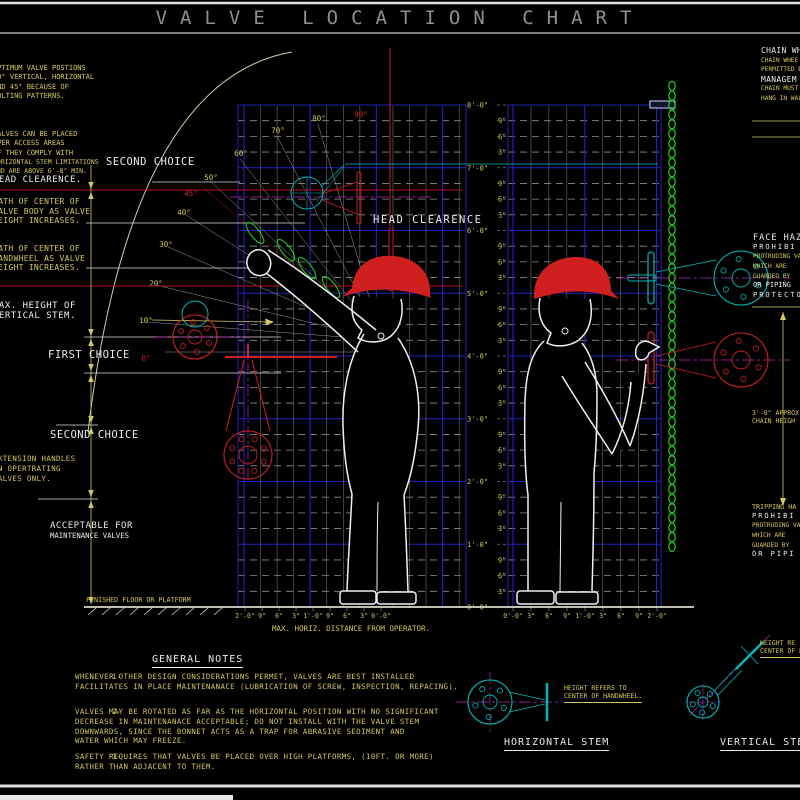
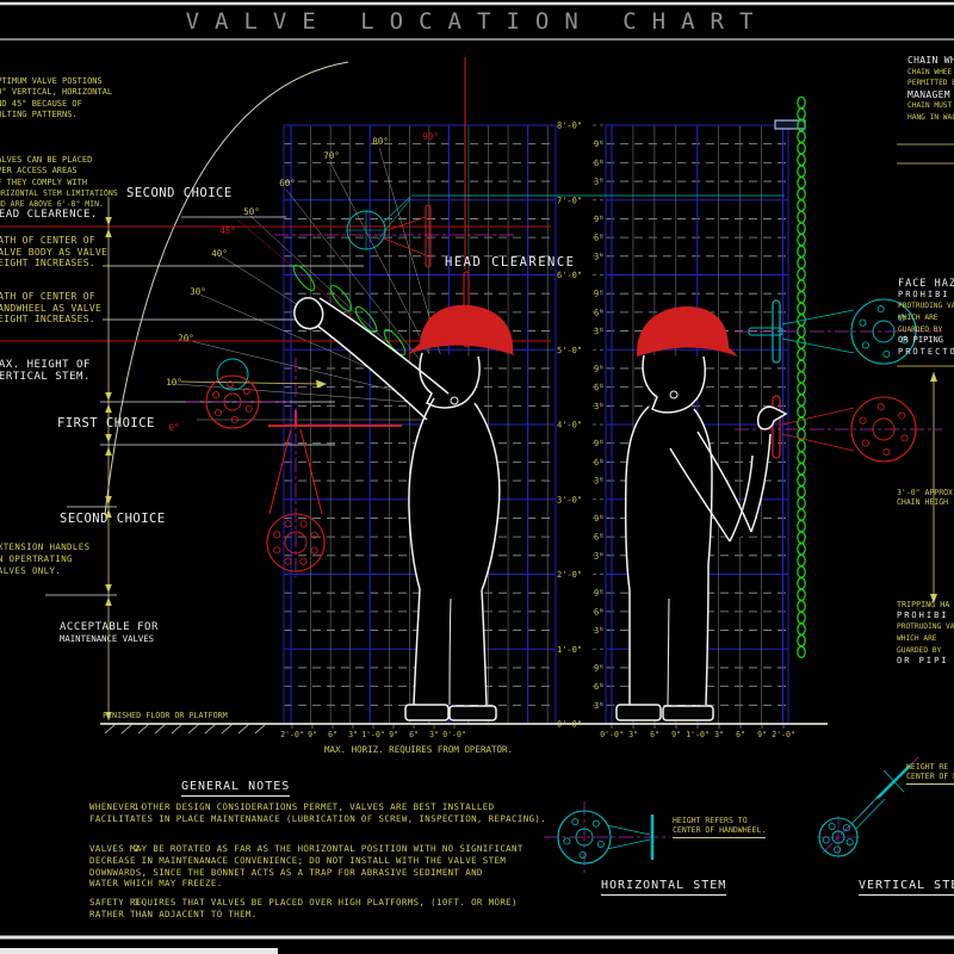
  VALVE LOCATION CHART
  8'-0"
  9"
  6"
  3"
  7'-0"
  9"
  6"
  3"
  6'-0"
  9"
  6"
  3"
  5'-0"
  9"
  6"
  3"
  4'-0"
  9"
  6"
  3"
  3'-0"
  9"
  6"
  3"
  2'-0"
  9"
  6"
  3"
  1'-0"
  9"
  6"
  3"
  2'-0"
  0'-0"
  9"
  3"
  6"
  6"
  3"
  9"
  1'-0"
  1'-0"
  9"
  3"
  6"
  6"
  3"
  9"
  0'-0"
  2'-0"
- MAX. HORIZ. DISTANCE FROM OPERATOR.
+ MAX. HORIZ. REQUIRES FROM OPERATOR.
  90°
  80°
  70°
  60°
  50°
  45°
  40°
  30°
  20°
  10°
  0°
  TIMUM VALVE POSTIONS
  ° VERTICAL, HORIZONTAL
  D 45° BECAUSE OF
  LTING PATTERNS.
  LVES CAN BE PLACED
  ER ACCESS AREAS
  THEY COMPLY WITH
  RIZONTAL STEM LIMITATIONS
  D ARE ABOVE 6'-8" MIN.
  EAD CLEARENCE.
  ATH OF CENTER OF
  ALVE BODY AS VALVE
  EIGHT INCREASES.
  ATH OF CENTER OF
  ANDWHEEL AS VALVE
  EIGHT INCREASES.
  AX. HEIGHT OF
  ERTICAL STEM.
  SECOND CHOICE
  FIRST CHOICE
  SECOND CHOICE
  XTENSION HANDLES
  N OPERTRATING
  ALVES ONLY.
  ACCEPTABLE FOR
  MAINTENANCE VALVES
  FINISHED FLOOR OR PLATFORM
  HEAD CLEARENCE
  CHAIN WH
  MANAGEM
  FACE HAZ
  PROHIBI
  OR PIPING
  PROTECT
  3'-0" APPROX
  CHAIN HEIGH
  TRIPPING HA
  PROHIBI
  OR PIPI
  GENERAL NOTES
  1-
  WHENEVER OTHER DESIGN CONSIDERATIONS PERMET, VALVES ARE BEST INSTALLED
  FACILITATES IN PLACE MAINTENANACE (LUBRICATION OF SCREW, INSPECTION, REPACING).
  2-
  VALVES MAY BE ROTATED AS FAR AS THE HORIZONTAL POSITION WITH NO SIGNIFICANT
- DECREASE IN MAINTENANACE ACCEPTABLE; DO NOT INSTALL WITH THE VALVE STEM
+ DECREASE IN MAINTENANACE CONVENIENCE; DO NOT INSTALL WITH THE VALVE STEM
  DOWNWARDS, SINCE THE BONNET ACTS AS A TRAP FOR ABRASIVE SEDIMENT AND
  WATER WHICH MAY FREEZE.
  3-
  SAFETY REQUIRES THAT VALVES BE PLACED OVER HIGH PLATFORMS, (10FT. OR MORE)
  RATHER THAN ADJACENT TO THEM.
  HEIGHT REFERS TO
  CENTER OF HANDWHEEL.
  HORIZONTAL STEM
  HEIGHT RE
  CENTER OF
  VERTICAL ST
